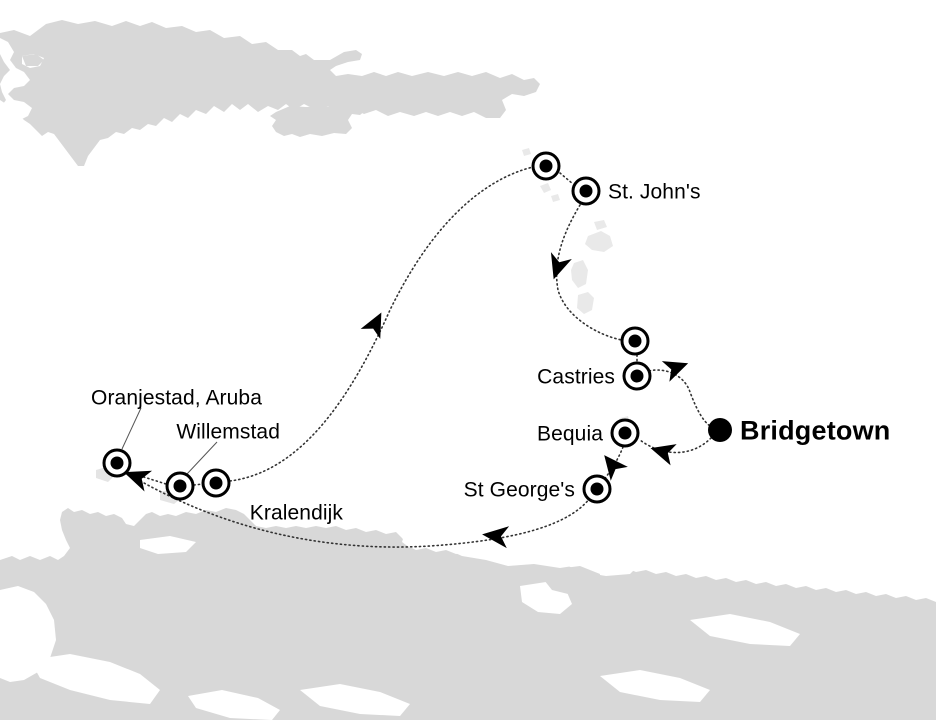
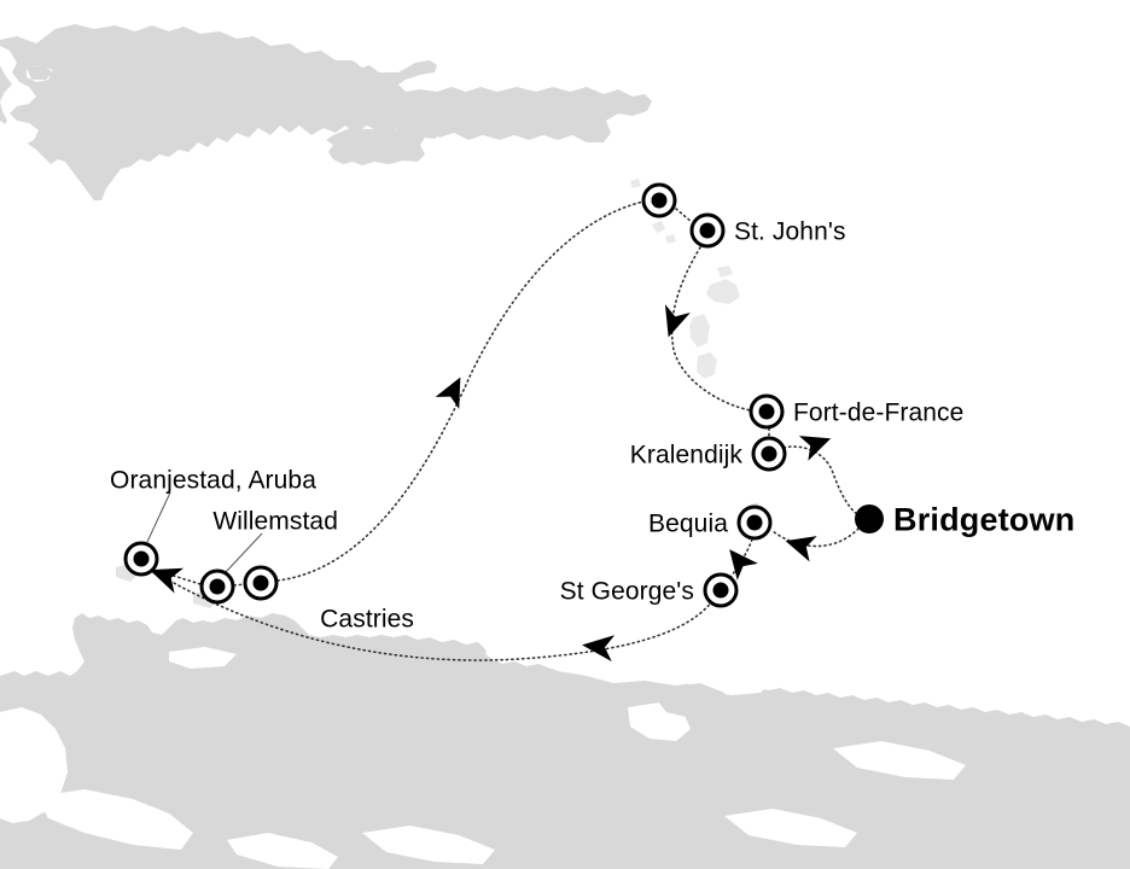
  St. John's
+ Fort-de-France
- Castries
+ Kralendijk
  Bridgetown
  Bequia
  St George's
  Oranjestad, Aruba
  Willemstad
- Kralendijk
+ Castries
